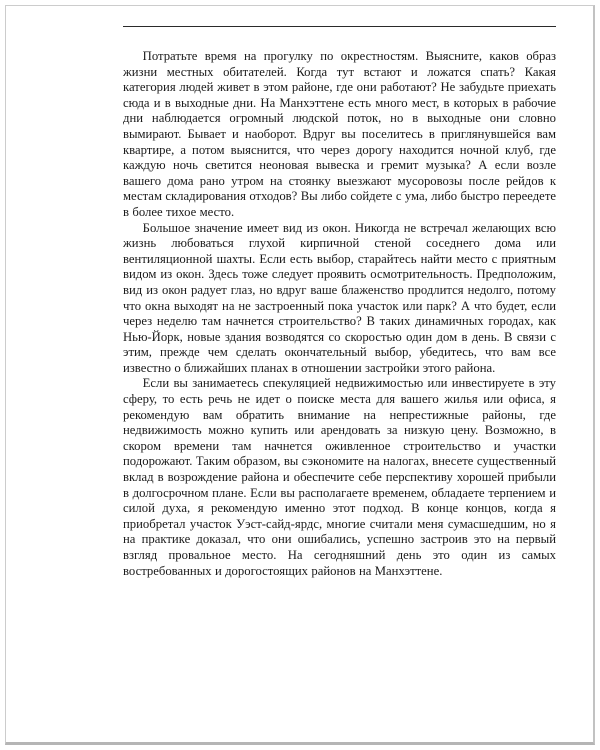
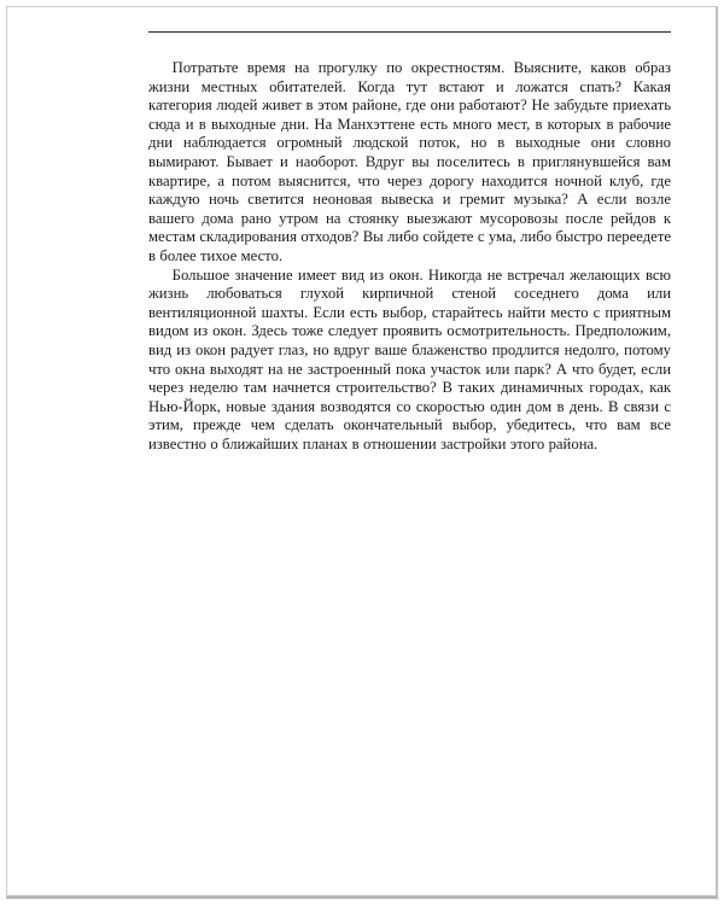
  Потратьте время на прогулку по окрестностям. Выясните, каков образ жизни местных обитателей. Когда тут встают и ложатся спать? Какая категория людей живет в этом районе, где они работают? Не забудьте приехать сюда и в выходные дни. На Манхэттене есть много мест, в которых в рабочие дни наблюдается огромный людской поток, но в выходные они словно вымирают. Бывает и наоборот. Вдруг вы поселитесь в приглянувшейся вам квартире, а потом выяснится, что через дорогу находится ночной клуб, где каждую ночь светится неоновая вывеска и гремит музыка? А если возле вашего дома рано утром на стоянку выезжают мусоровозы после рейдов к местам складирования отходов? Вы либо сойдете с ума, либо быстро переедете в более тихое место.
  Большое значение имеет вид из окон. Никогда не встречал желающих всю жизнь любоваться глухой кирпичной стеной соседнего дома или вентиляционной шахты. Если есть выбор, старайтесь найти место с приятным видом из окон. Здесь тоже следует проявить осмотрительность. Предположим, вид из окон радует глаз, но вдруг ваше блаженство продлится недолго, потому что окна выходят на не застроенный пока участок или парк? А что будет, если через неделю там начнется строительство? В таких динамичных городах, как Нью-Йорк, новые здания возводятся со скоростью один дом в день. В связи с этим, прежде чем сделать окончательный выбор, убедитесь, что вам все известно о ближайших планах в отношении застройки этого района.
- Если вы занимаетесь спекуляцией недвижимостью или инвестируете в эту сферу, то есть речь не идет о поиске места для вашего жилья или офиса, я рекомендую вам обратить внимание на непрестижные районы, где недвижимость можно купить или арендовать за низкую цену. Возможно, в скором времени там начнется оживленное строительство и участки подорожают. Таким образом, вы сэкономите на налогах, внесете существенный вклад в возрождение района и обеспечите себе перспективу хорошей прибыли в долгосрочном плане. Если вы располагаете временем, обладаете терпением и силой духа, я рекомендую именно этот подход. В конце концов, когда я приобретал участок Уэст-сайд-ярдс, многие считали меня сумасшедшим, но я на практике доказал, что они ошибались, успешно застроив это на первый взгляд провальное место. На сегодняшний день это один из самых востребованных и дорогостоящих районов на Манхэттене.
